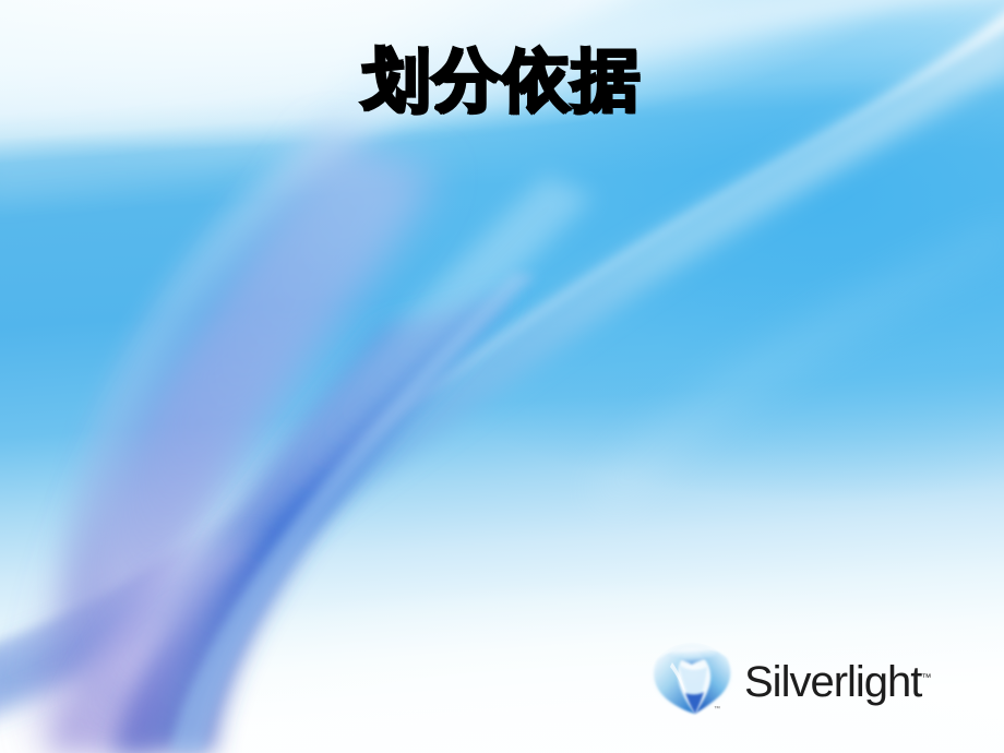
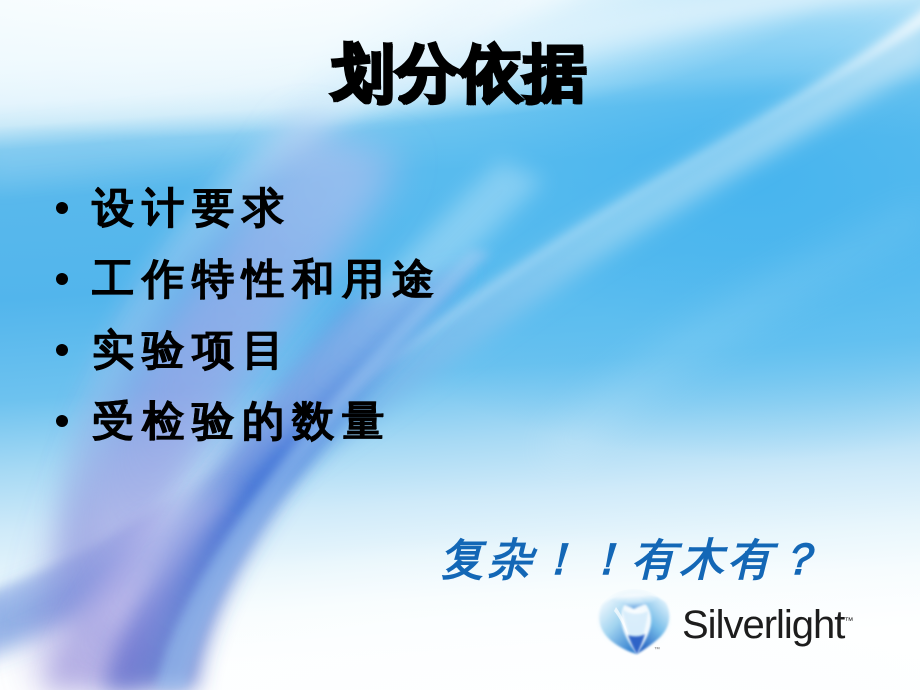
  划分依据
+ 设计要求
+ 工作特性和用途
+ 实验项目
+ 受检验的数量
+ 复杂！！有木有？
  Silverlight™
